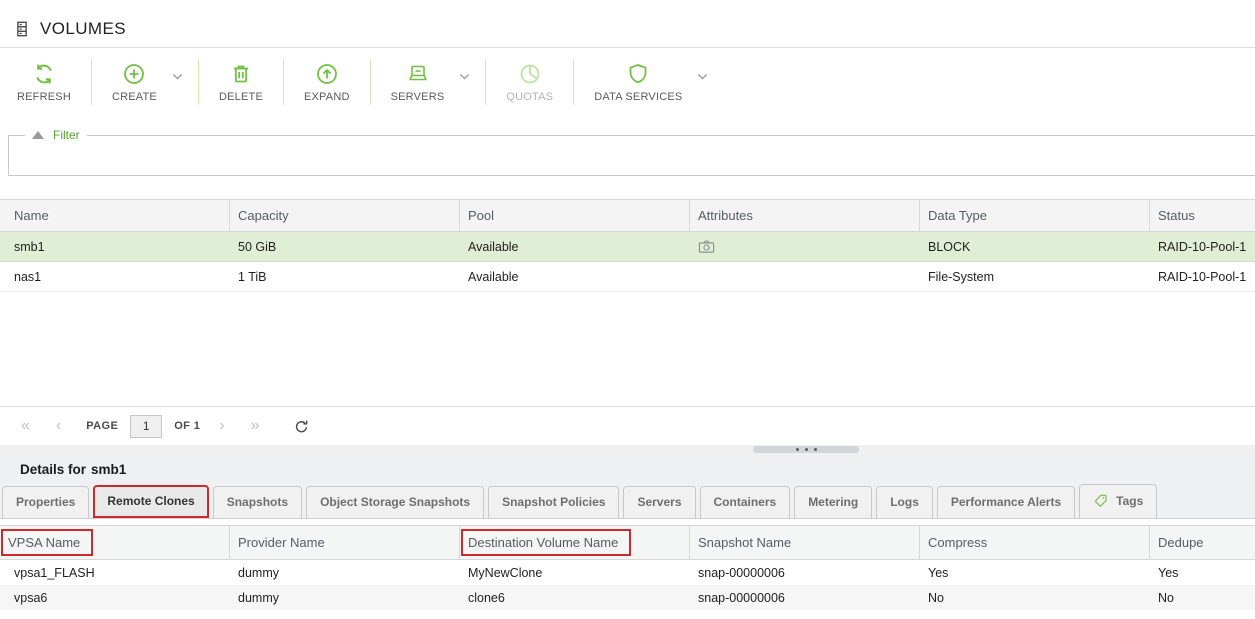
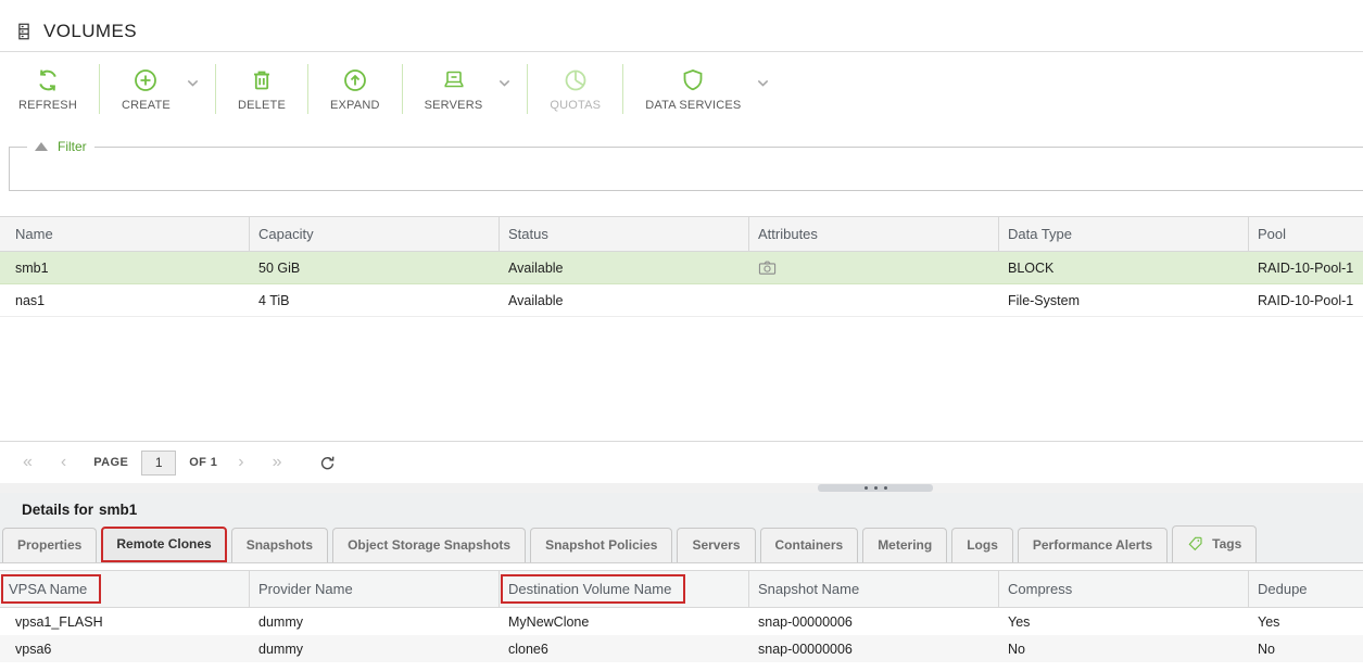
  VOLUMES
  REFRESH
  CREATE
  DELETE
  EXPAND
  SERVERS
  QUOTAS
  DATA SERVICES
  Filter
  Name
  Capacity
- Pool
+ Status
  Attributes
  Data Type
- Status
+ Pool
  smb1
  50 GiB
  Available
  BLOCK
  RAID-10-Pool-1
  nas1
- 1 TiB
+ 4 TiB
  Available
  File-System
  RAID-10-Pool-1
  «
  ‹
  PAGE
  1
  OF 1
  ›
  »
  Details for smb1
  Properties
  Remote Clones
  Snapshots
  Object Storage Snapshots
  Snapshot Policies
  Servers
  Containers
  Metering
  Logs
  Performance Alerts
  Tags
  VPSA Name
  Provider Name
  Destination Volume Name
  Snapshot Name
  Compress
  Dedupe
  vpsa1_FLASH
  dummy
  MyNewClone
  snap-00000006
  Yes
  Yes
  vpsa6
  dummy
  clone6
  snap-00000006
  No
  No
